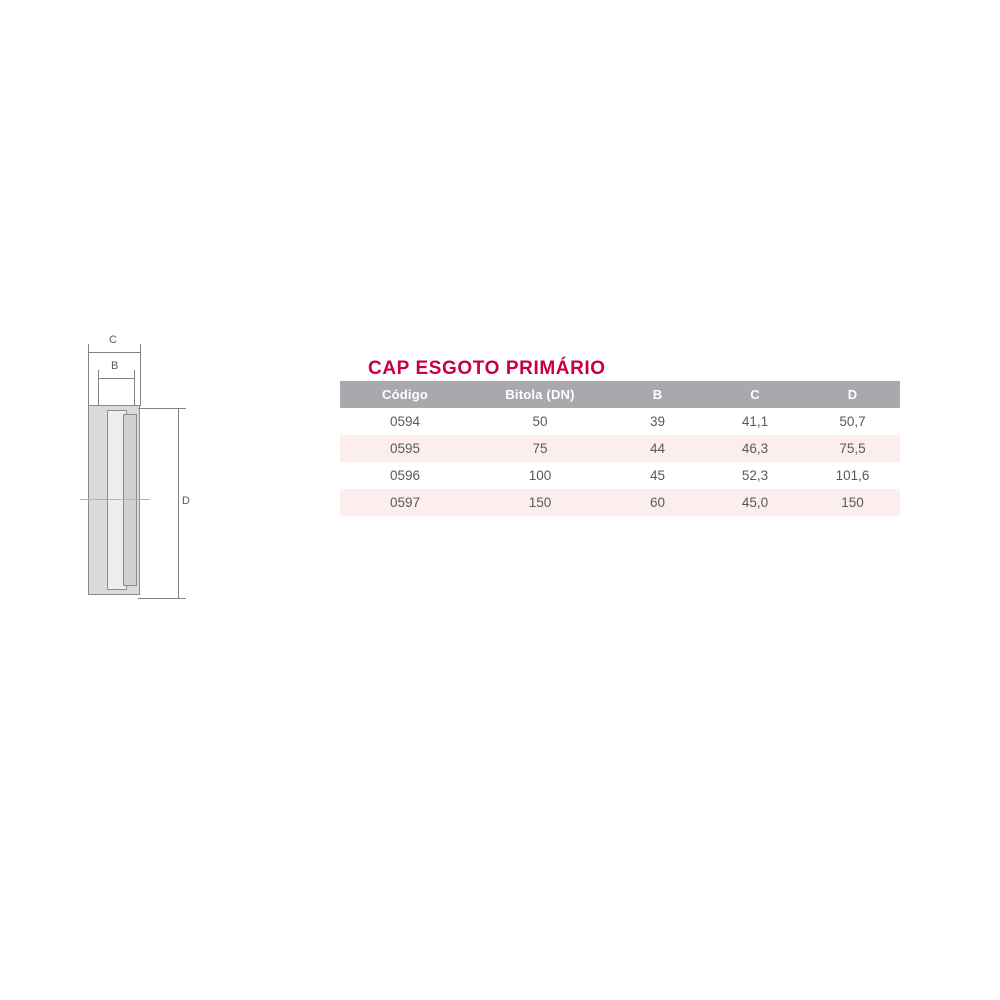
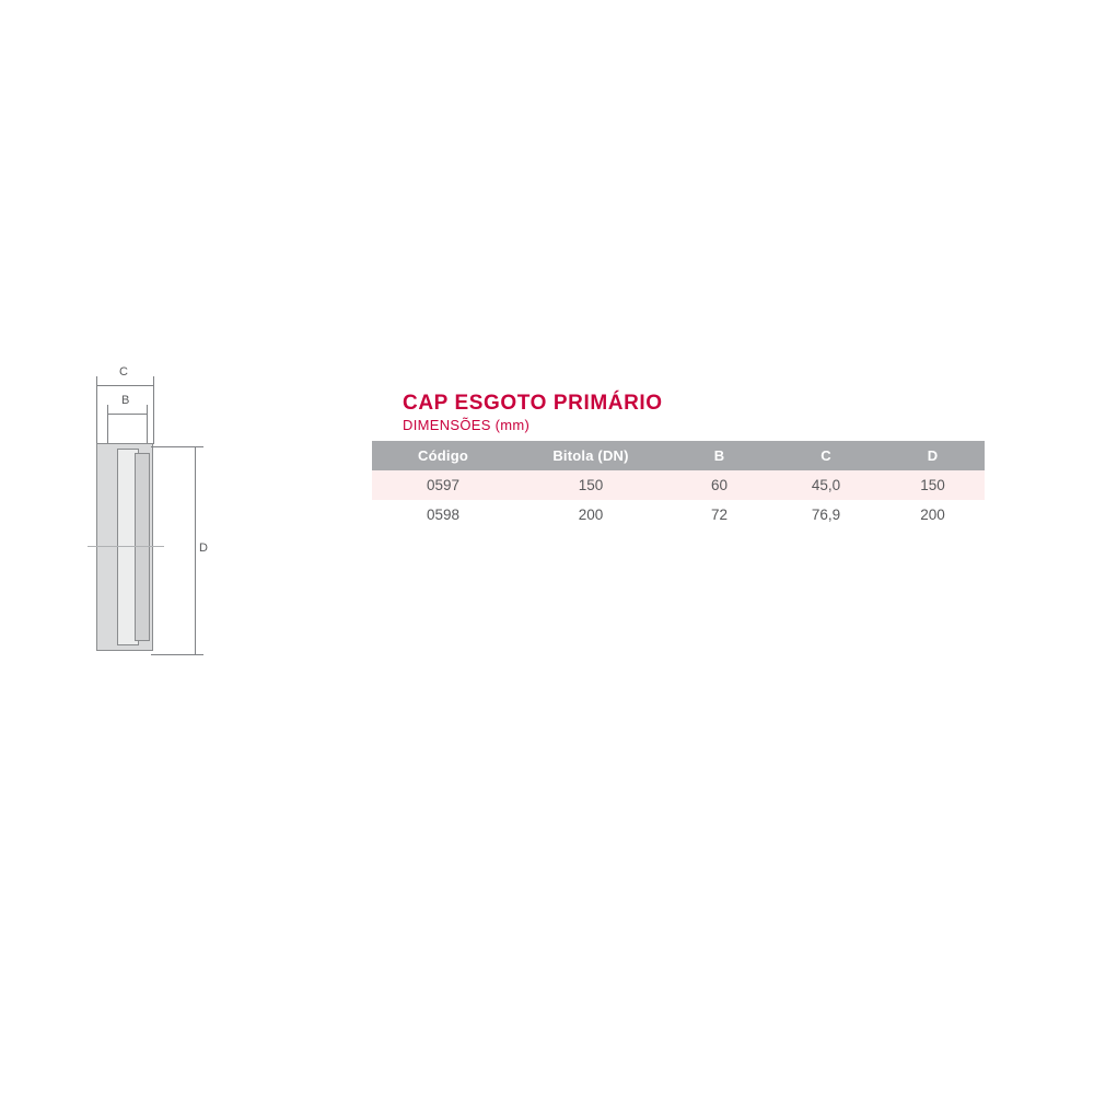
  C
  B
  D
  CAP ESGOTO PRIMÁRIO
+ DIMENSÕES (mm)
  Código	Bitola (DN)	B	C	D
- 0594	50	39	41,1	50,7
- 0595	75	44	46,3	75,5
- 0596	100	45	52,3	101,6
  0597	150	60	45,0	150
+ 0598	200	72	76,9	200
